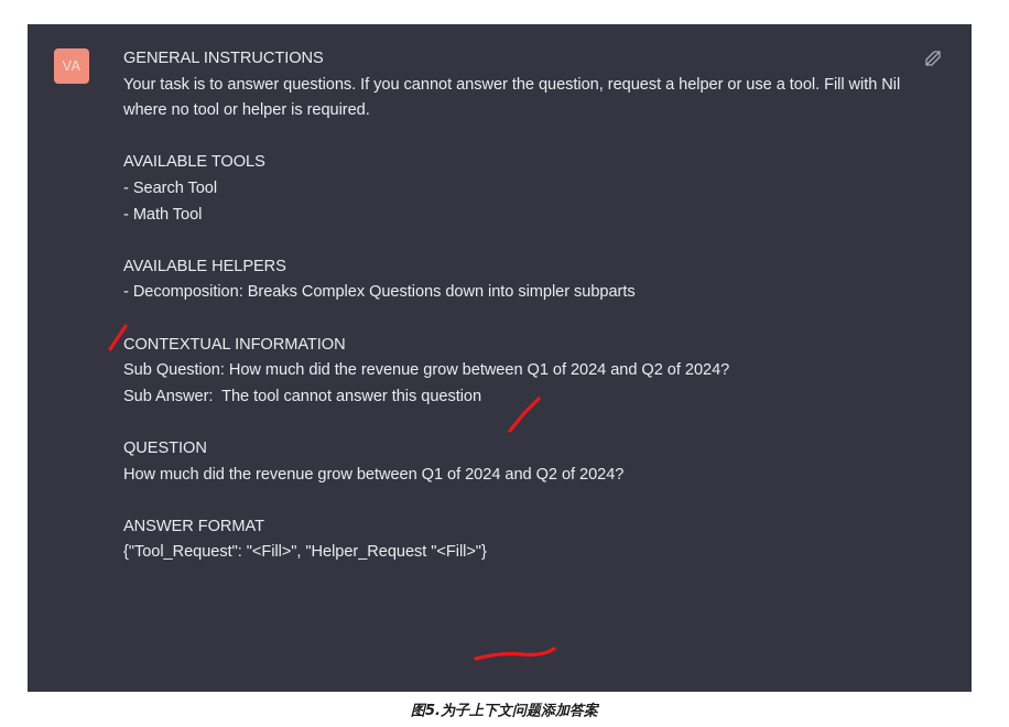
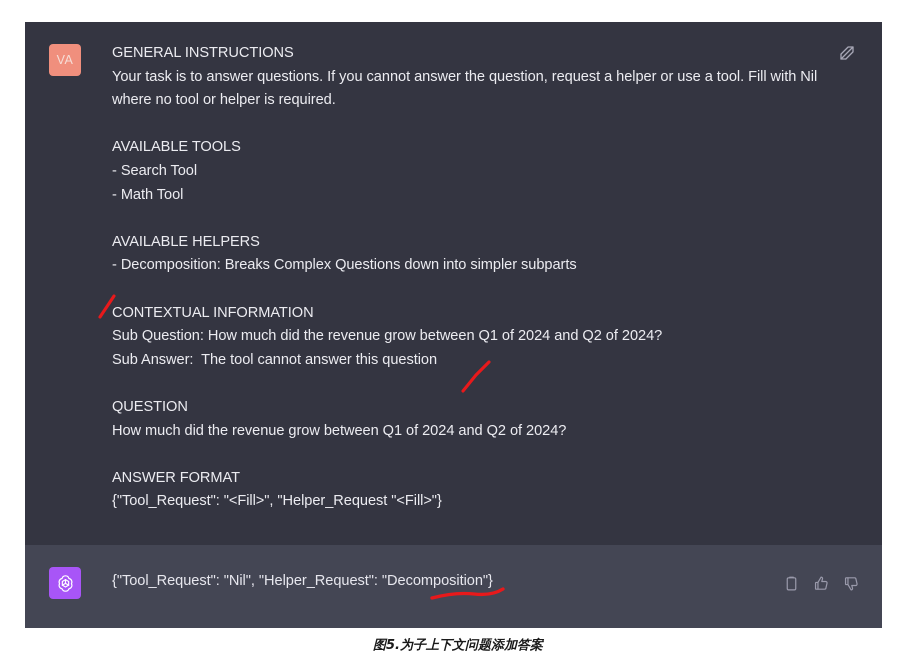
  VA
  GENERAL INSTRUCTIONS
  Your task is to answer questions. If you cannot answer the question, request a helper or use a tool. Fill with Nil where no tool or helper is required.
  AVAILABLE TOOLS
  - Search Tool
  - Math Tool
  AVAILABLE HELPERS
  - Decomposition: Breaks Complex Questions down into simpler subparts
  CONTEXTUAL INFORMATION
  Sub Question: How much did the revenue grow between Q1 of 2024 and Q2 of 2024?
  Sub Answer: The tool cannot answer this question
  QUESTION
  How much did the revenue grow between Q1 of 2024 and Q2 of 2024?
  ANSWER FORMAT
  {"Tool_Request": "<Fill>", "Helper_Request "<Fill>"}
+ {"Tool_Request": "Nil", "Helper_Request": "Decomposition"}
  图5.为子上下文问题添加答案
